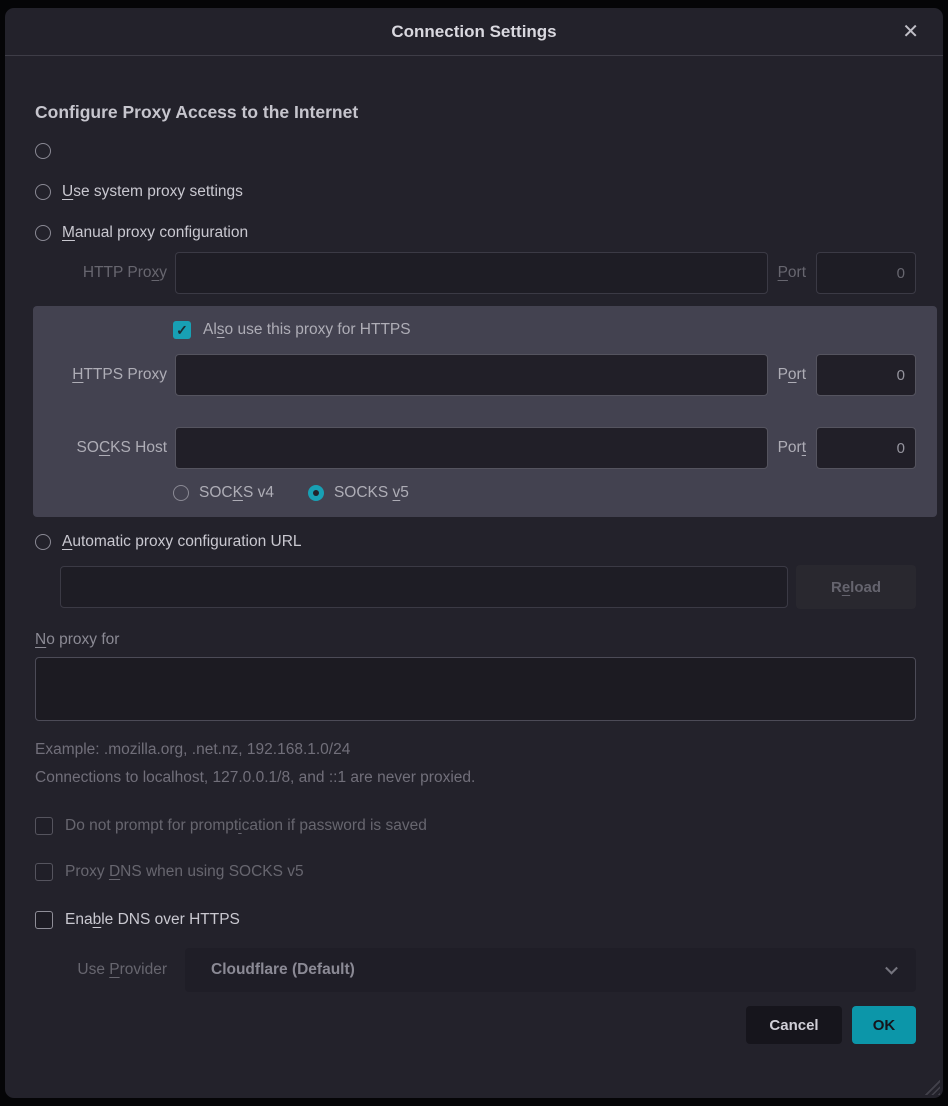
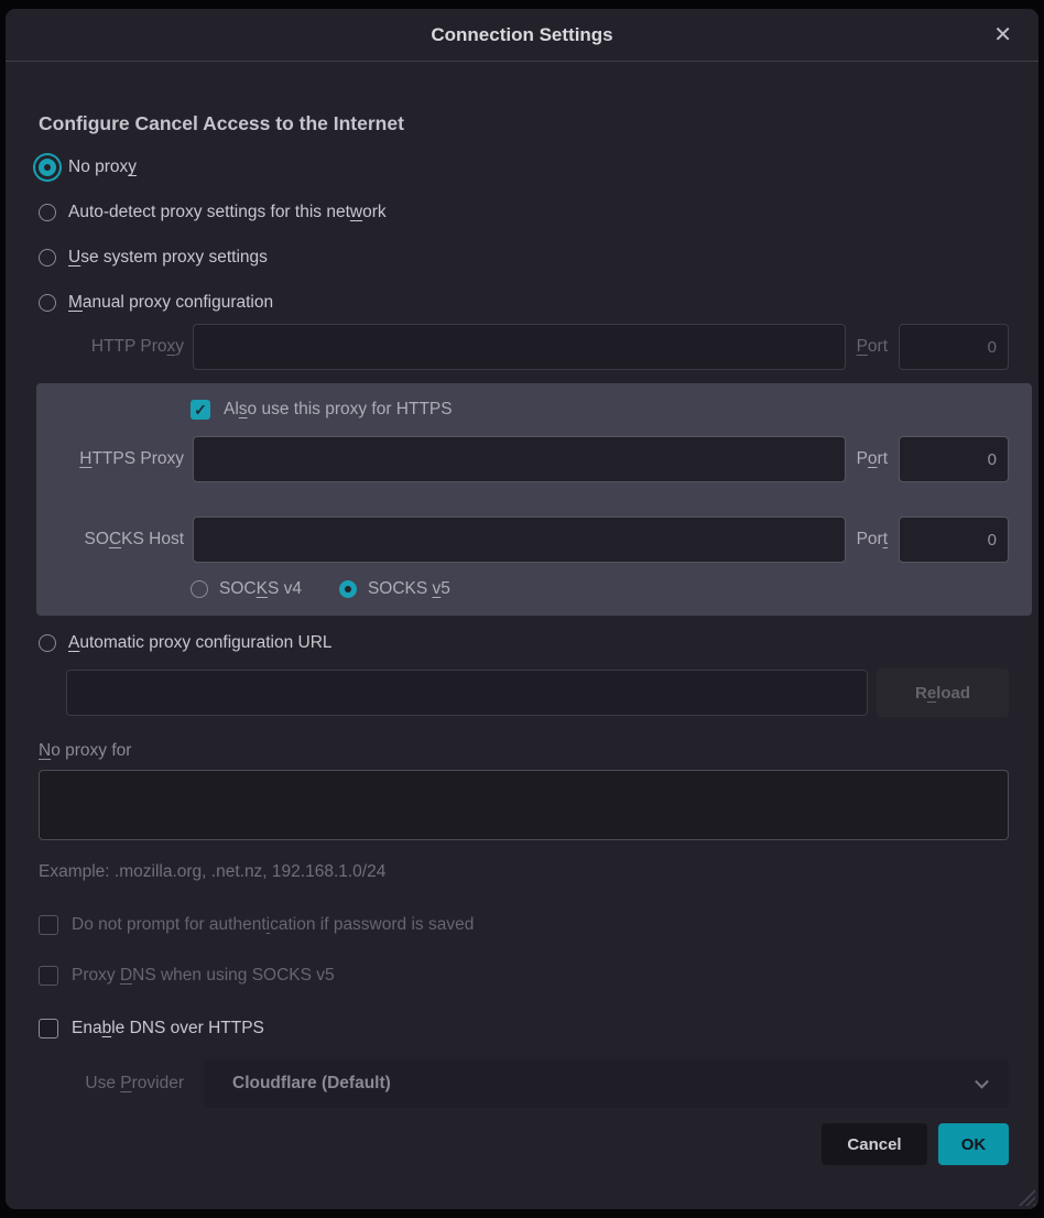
  Connection Settings
  ✕
- Configure Proxy Access to the Internet
+ Configure Cancel Access to the Internet
+ No proxy
+ Auto-detect proxy settings for this network
  Use system proxy settings
  Manual proxy configuration
  HTTP Proxy
  Port
  0
  ✓
  Also use this proxy for HTTPS
  HTTPS Proxy
  Port
  0
  SOCKS Host
  Port
  0
  SOCKS v4
  SOCKS v5
  Automatic proxy configuration URL
  Reload
  No proxy for
  Example: .mozilla.org, .net.nz, 192.168.1.0/24
- Connections to localhost, 127.0.0.1/8, and ::1 are never proxied.
- Do not prompt for promptication if password is saved
+ Do not prompt for authentication if password is saved
  Proxy DNS when using SOCKS v5
  Enable DNS over HTTPS
  Use Provider
  Cloudflare (Default)
  Cancel
  OK
